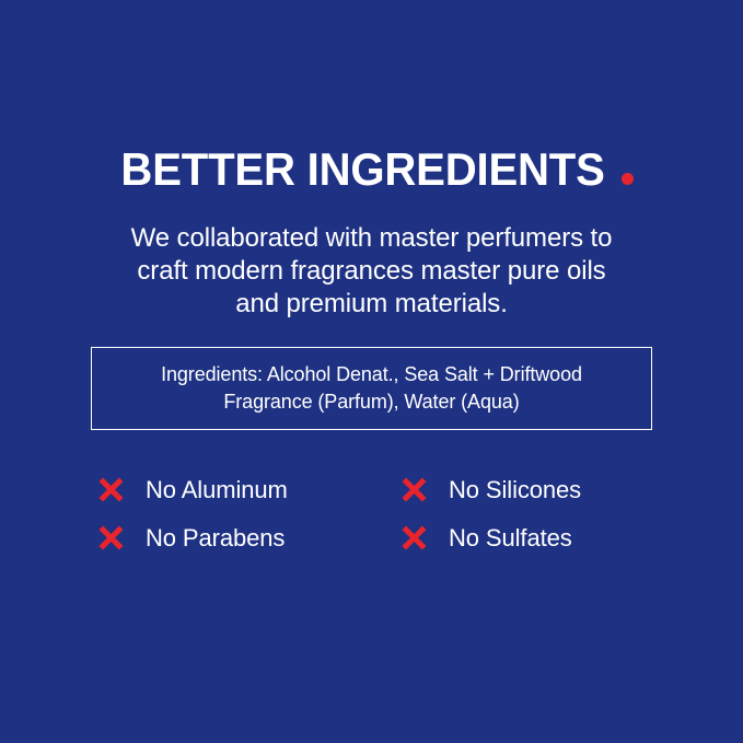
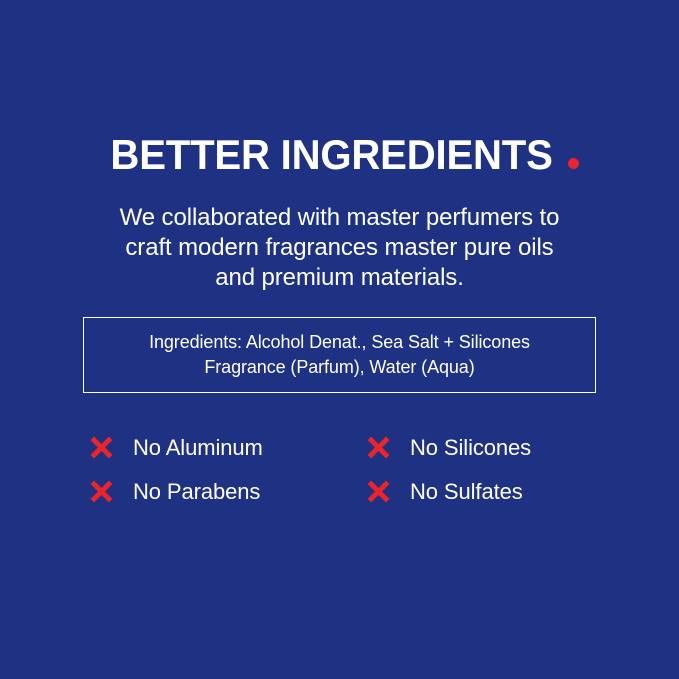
  BETTER INGREDIENTS
  We collaborated with master perfumers to
  craft modern fragrances master pure oils
  and premium materials.
- Ingredients: Alcohol Denat., Sea Salt + Driftwood
+ Ingredients: Alcohol Denat., Sea Salt + Silicones
  Fragrance (Parfum), Water (Aqua)
  No Aluminum
  No Parabens
  No Silicones
  No Sulfates
